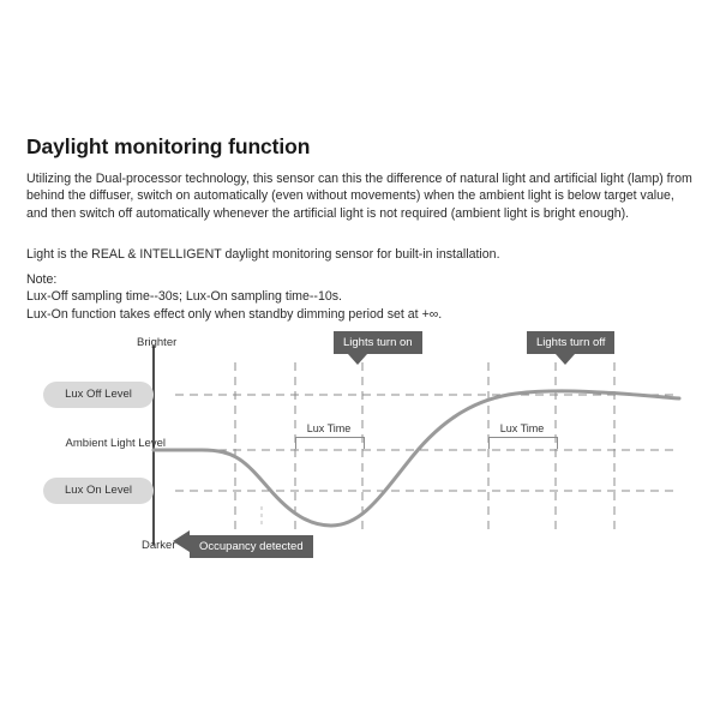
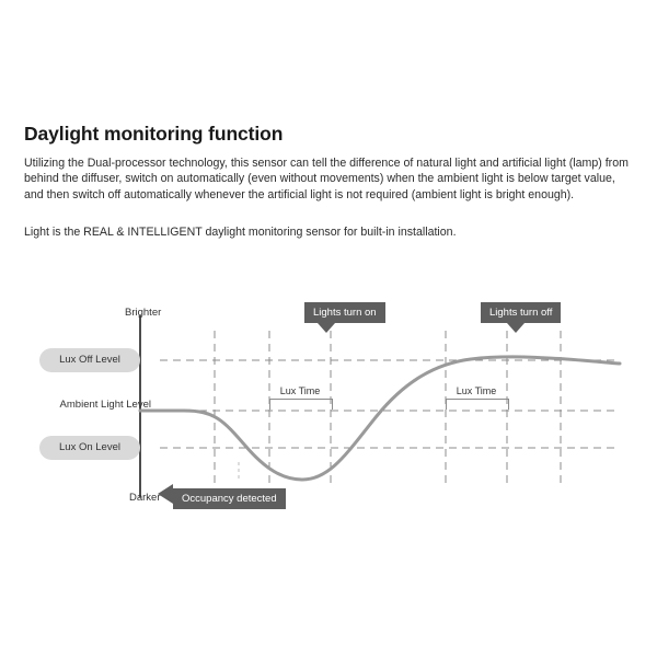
  Daylight monitoring function
- Utilizing the Dual-processor technology, this sensor can this the difference of natural light and artificial light (lamp) from behind the diffuser, switch on automatically (even without movements) when the ambient light is below target value, and then switch off automatically whenever the artificial light is not required (ambient light is bright enough).
+ Utilizing the Dual-processor technology, this sensor can tell the difference of natural light and artificial light (lamp) from behind the diffuser, switch on automatically (even without movements) when the ambient light is below target value, and then switch off automatically whenever the artificial light is not required (ambient light is bright enough).
  Light is the REAL & INTELLIGENT daylight monitoring sensor for built-in installation.
- Note:
- Lux-Off sampling time--30s; Lux-On sampling time--10s.
- Lux-On function takes effect only when standby dimming period set at +∞.
  Lux Off Level
  Lux On Level
  Ambient Light Level
  Brighter
  Darker
  Lights turn on
  Lights turn off
  Occupancy detected
  Lux Time
  Lux Time
